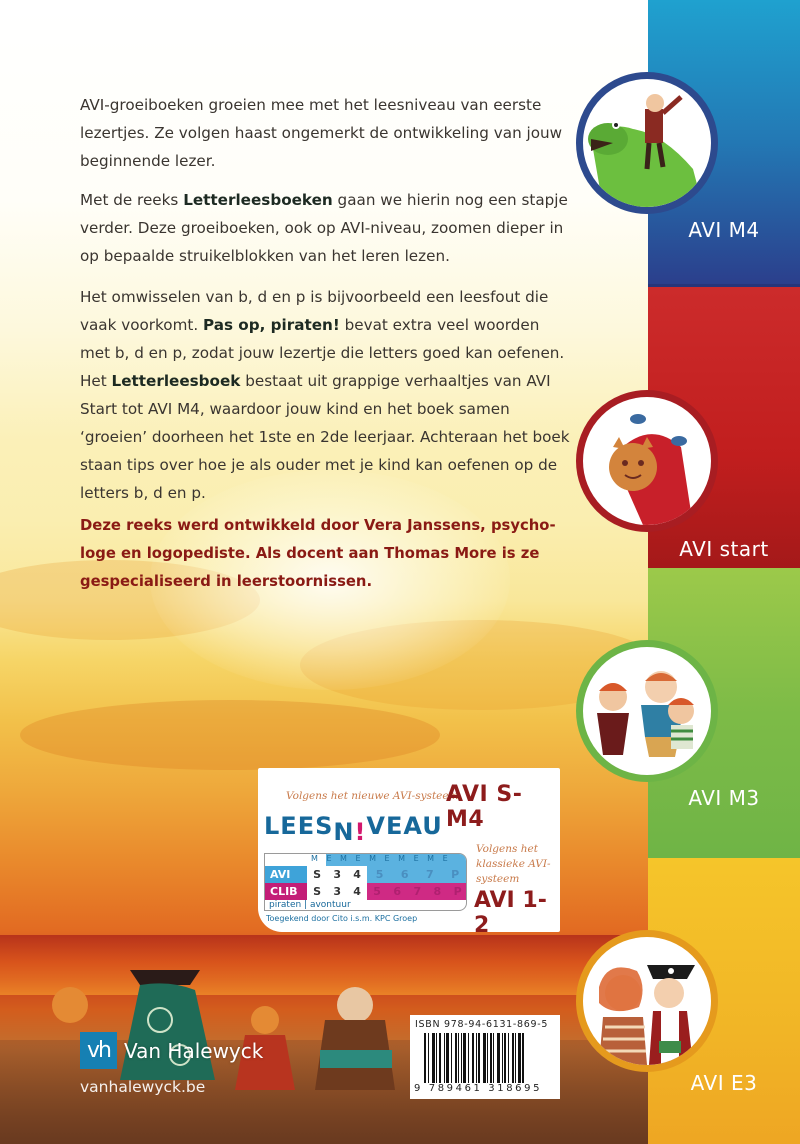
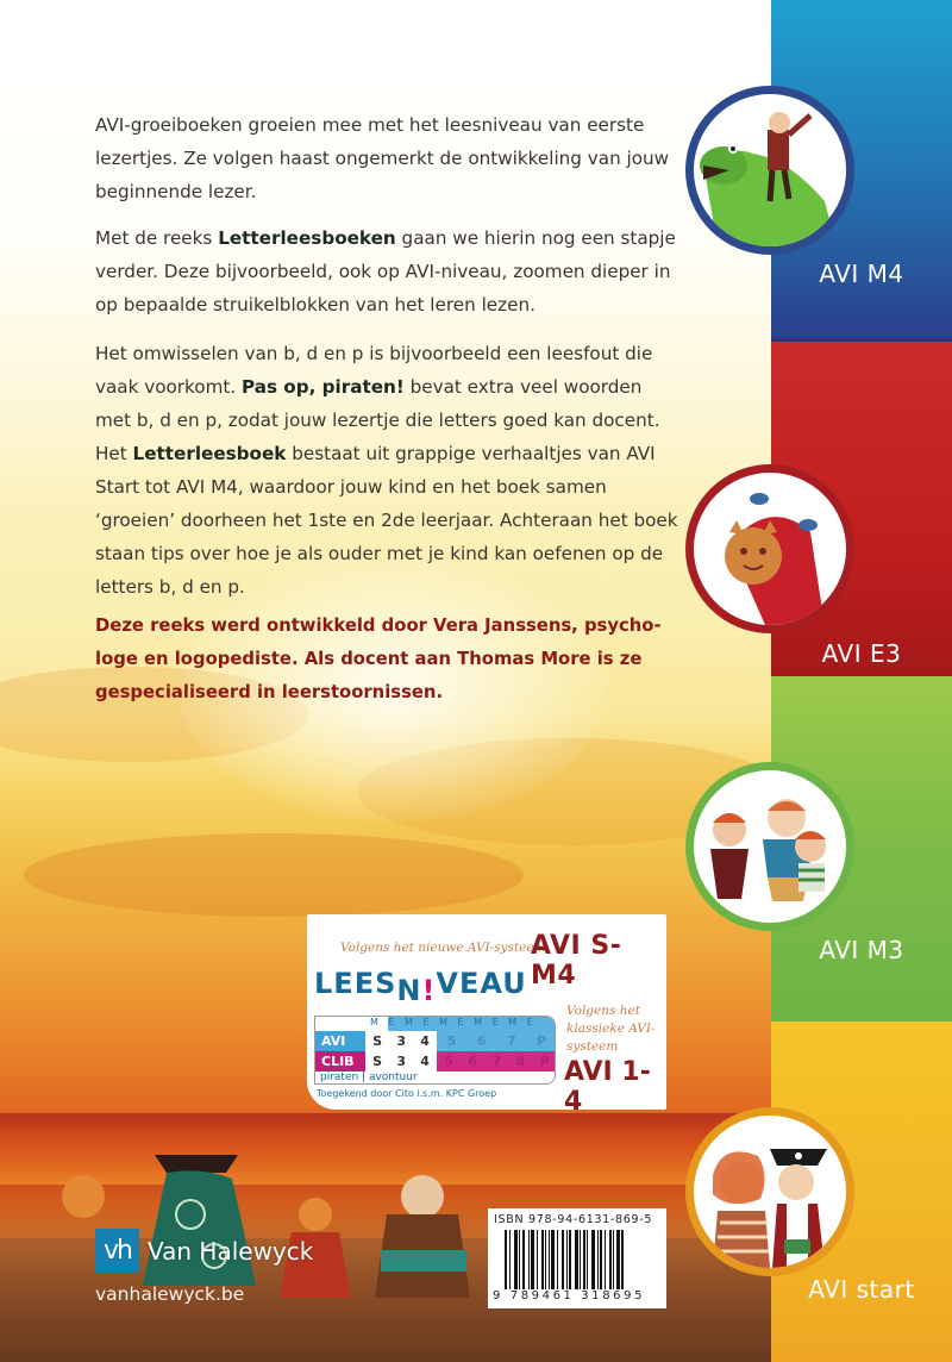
  AVI-groeiboeken groeien mee met het leesniveau van eerste lezertjes. Ze volgen haast ongemerkt de ontwikkeling van jouw beginnende lezer.
- Met de reeks Letterleesboeken gaan we hierin nog een stapje verder. Deze groeiboeken, ook op AVI-niveau, zoomen dieper in op bepaalde struikelblokken van het leren lezen.
+ Met de reeks Letterleesboeken gaan we hierin nog een stapje verder. Deze bijvoorbeeld, ook op AVI-niveau, zoomen dieper in op bepaalde struikelblokken van het leren lezen.
- Het omwisselen van b, d en p is bijvoorbeeld een leesfout die vaak voorkomt. Pas op, piraten! bevat extra veel woorden met b, d en p, zodat jouw lezertje die letters goed kan oefenen.
+ Het omwisselen van b, d en p is bijvoorbeeld een leesfout die vaak voorkomt. Pas op, piraten! bevat extra veel woorden met b, d en p, zodat jouw lezertje die letters goed kan docent.
  Het Letterleesboek bestaat uit grappige verhaaltjes van AVI Start tot AVI M4, waardoor jouw kind en het boek samen ‘groeien’ doorheen het 1ste en 2de leerjaar. Achteraan het boek staan tips over hoe je als ouder met je kind kan oefenen op de letters b, d en p.
  Deze reeks werd ontwikkeld door Vera Janssens, psycho-loge en logopediste. Als docent aan Thomas More is ze gespecialiseerd in leerstoornissen.
  Volgens het nieuwe AVI-systeem
  AVI S-M4
  LEESN!VEAU
  M E M E M E M E M E
  AVI
  S
  3
  4
  5
  6
  7
  P
  CLIB
  S
  3
  4
  5
  6
  7
  8
  P
  piraten | avontuur
  Toegekend door Cito i.s.m. KPC Groep
  Volgens het klassieke AVI-systeem
- AVI 1-2
+ AVI 1-4
  vh
  Van Halewyck
  vanhalewyck.be
  ISBN 978-94-6131-869-5
  9 789461 318695
  AVI M4
- AVI start
+ AVI E3
  AVI M3
- AVI E3
+ AVI start
